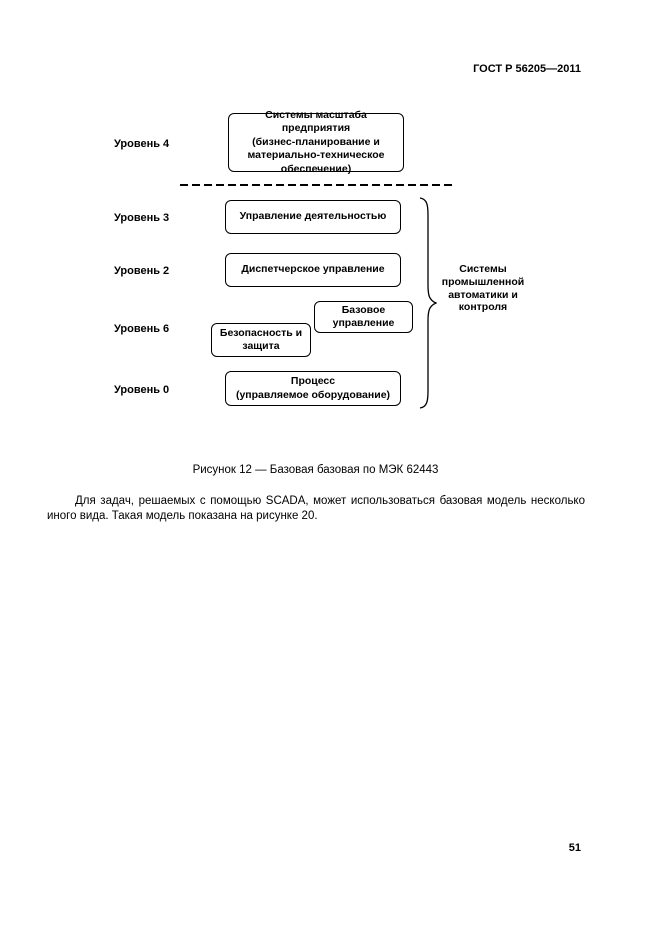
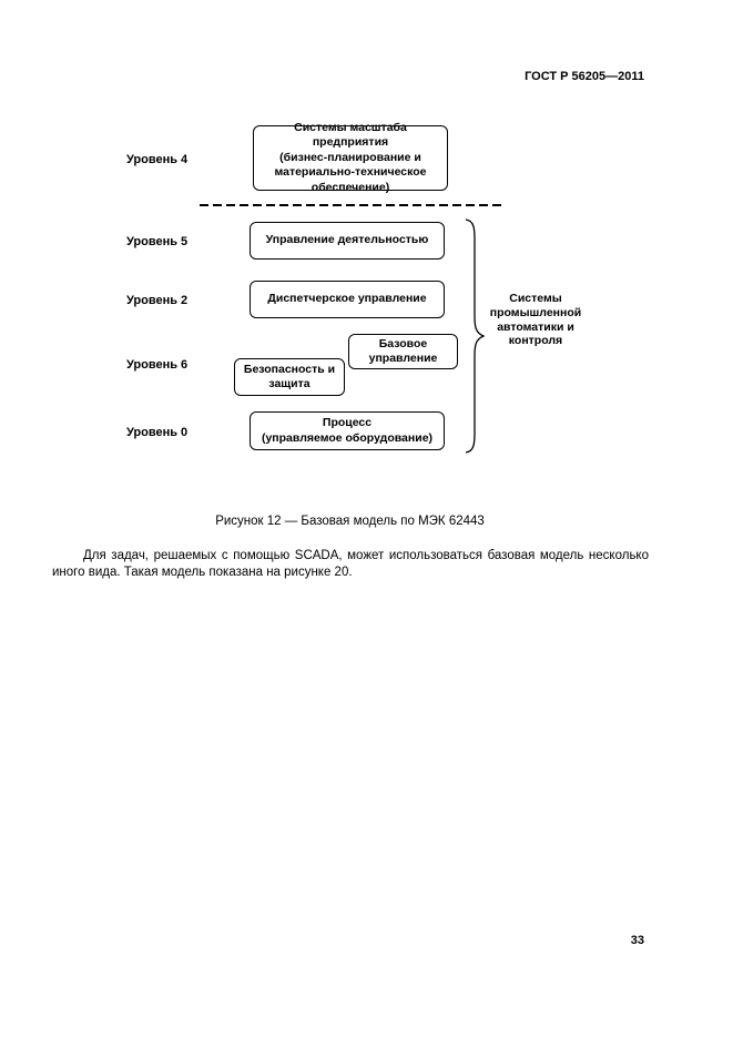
  ГОСТ Р 56205—2011
  Уровень 4
  Системы масштаба предприятия
  (бизнес-планирование и
  материально-техническое
  обеспечение)
- Уровень 3
+ Уровень 5
  Управление деятельностью
  Уровень 2
  Диспетчерское управление
  Уровень 6
  Базовое
  управление
  Безопасность и
  защита
  Уровень 0
  Процесс
  (управляемое оборудование)
  Системы
  промышленной
  автоматики и
  контроля
- Рисунок 12 — Базовая базовая по МЭК 62443
+ Рисунок 12 — Базовая модель по МЭК 62443
  Для задач, решаемых с помощью SCADA, может использоваться базовая модель несколько иного вида. Такая модель показана на рисунке 20.
- 51
+ 33
